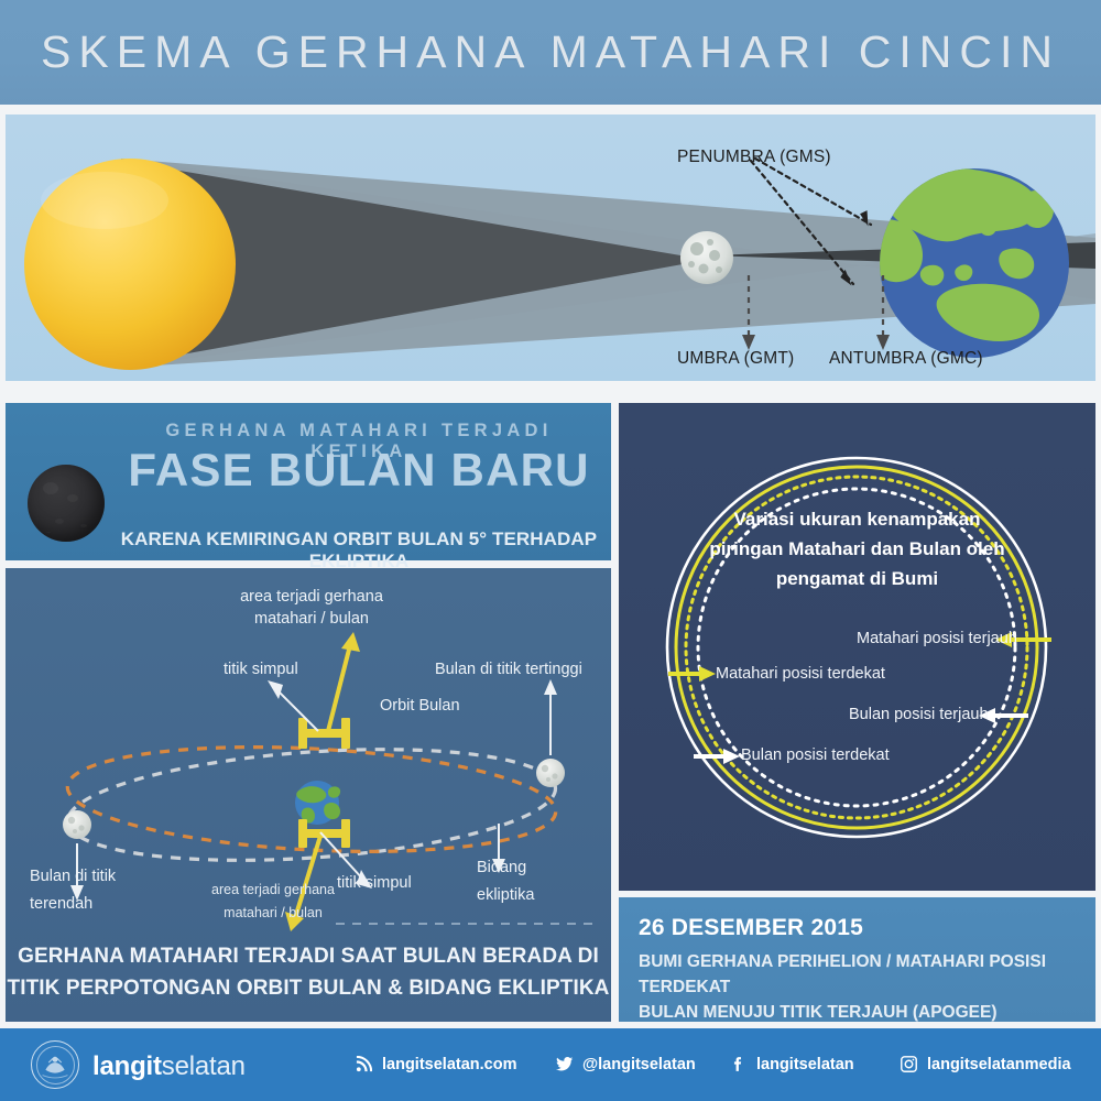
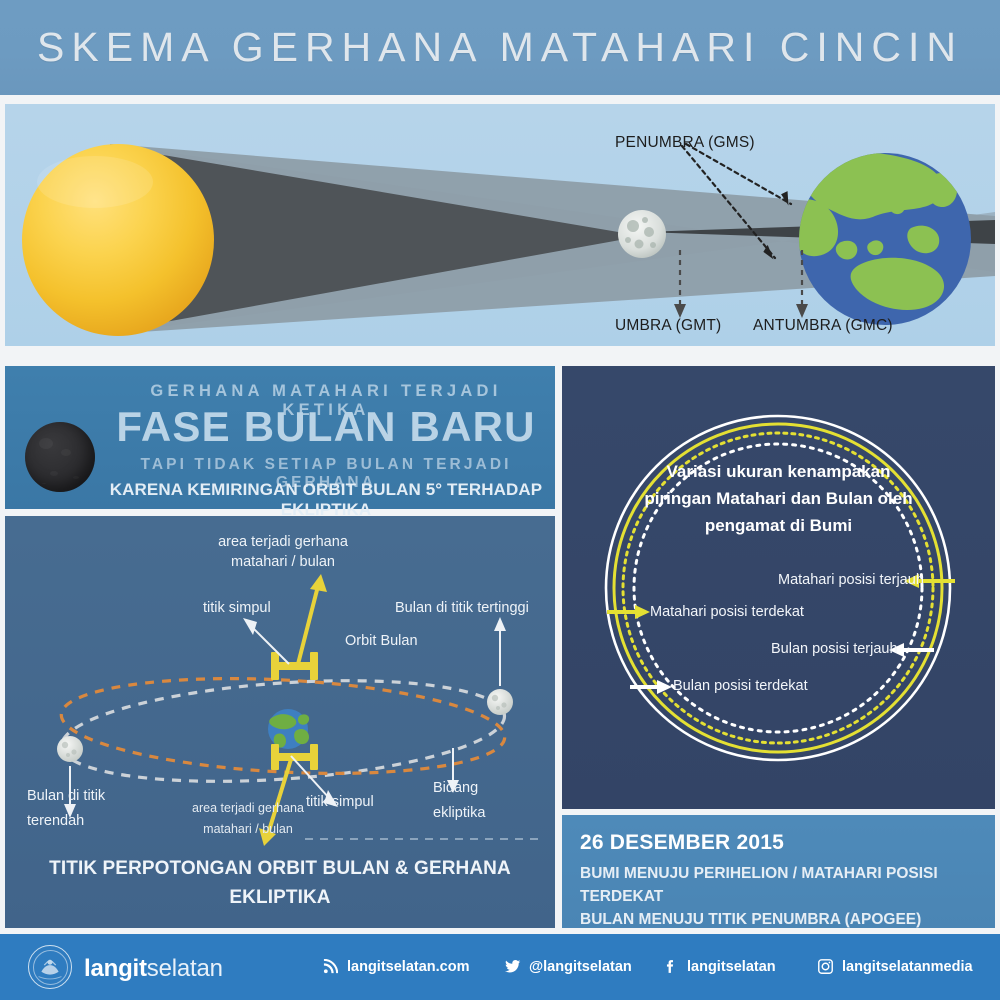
  SKEMA GERHANA MATAHARI CINCIN
  PENUMBRA (GMS)
  UMBRA (GMT)
  ANTUMBRA (GMC)
  GERHANA MATAHARI TERJADI KETIKA
  FASE BULAN BARU
+ TAPI TIDAK SETIAP BULAN TERJADI GERHANA
  KARENA KEMIRINGAN ORBIT BULAN 5° TERHADAP EKLIPTIKA
  area terjadi gerhana
  matahari / bulan
  titik simpul
  Bulan di titik tertinggi
  Orbit Bulan
  Bulan di titik
  terendah
  area terjadi gerhana
  matahari / bulan
  titik simpul
  Bidang
  ekliptika
- GERHANA MATAHARI TERJADI SAAT BULAN BERADA DI
- TITIK PERPOTONGAN ORBIT BULAN & BIDANG EKLIPTIKA
+ TITIK PERPOTONGAN ORBIT BULAN & GERHANA EKLIPTIKA
  Variasi ukuran kenampakan
  piringan Matahari dan Bulan oleh
  pengamat di Bumi
  Matahari posisi terjauh
  Matahari posisi terdekat
  Bulan posisi terjauh
  Bulan posisi terdekat
  26 DESEMBER 2015
- BUMI GERHANA PERIHELION / MATAHARI POSISI TERDEKAT
+ BUMI MENUJU PERIHELION / MATAHARI POSISI TERDEKAT
- BULAN MENUJU TITIK TERJAUH (APOGEE)
+ BULAN MENUJU TITIK PENUMBRA (APOGEE)
  langitselatan
  langitselatan.com
  @langitselatan
  langitselatan
  langitselatanmedia
